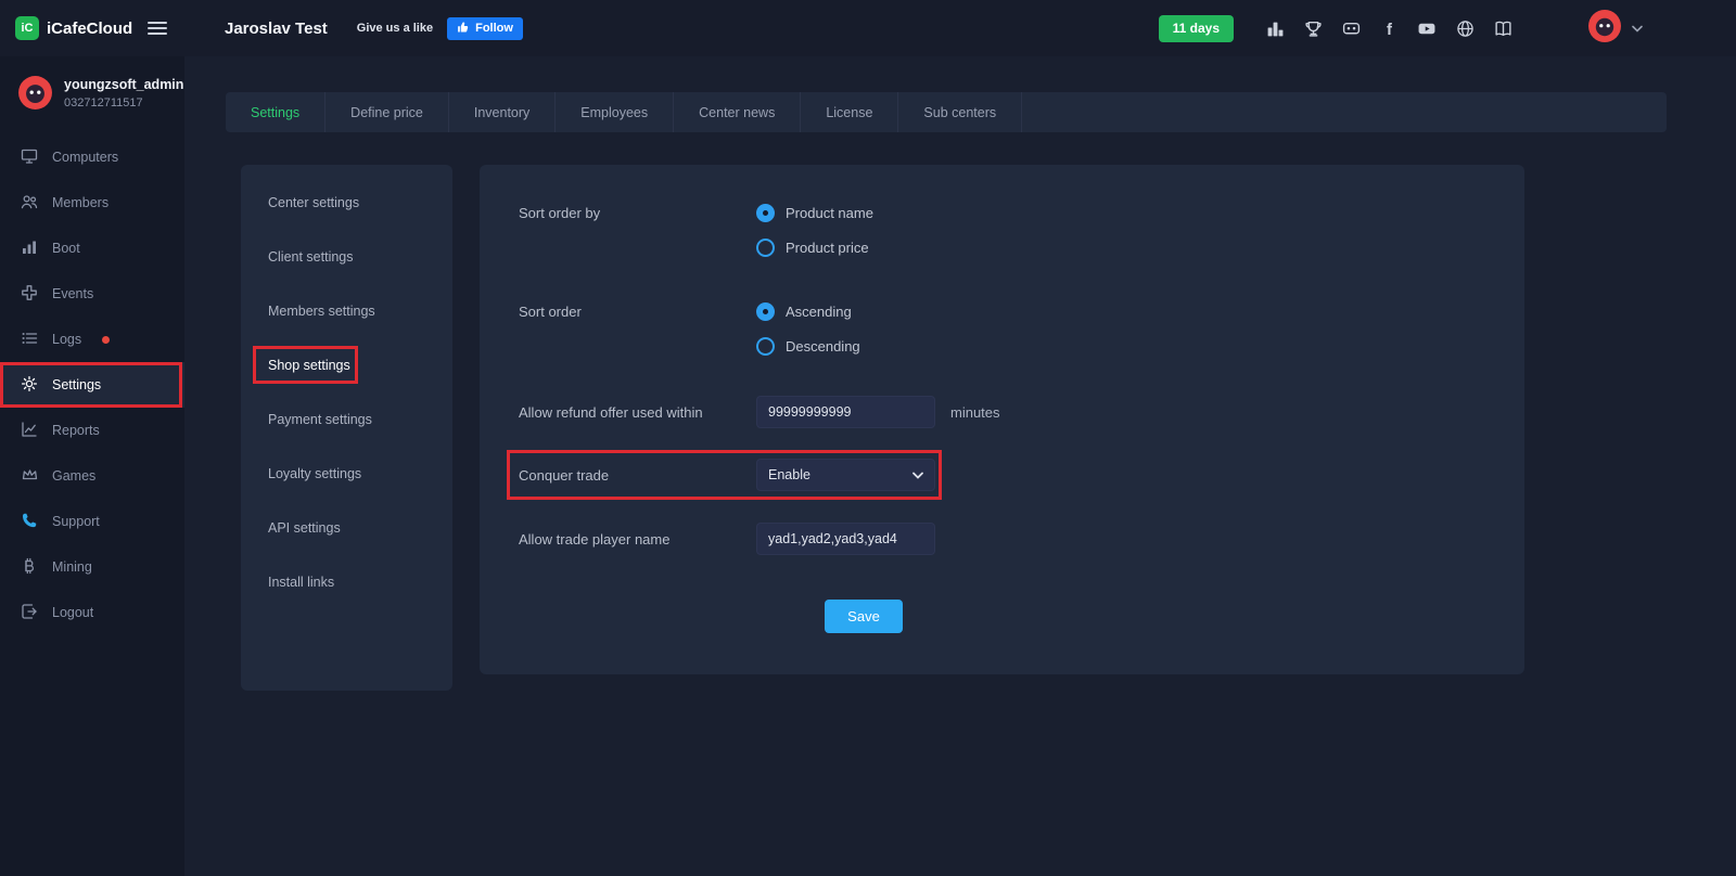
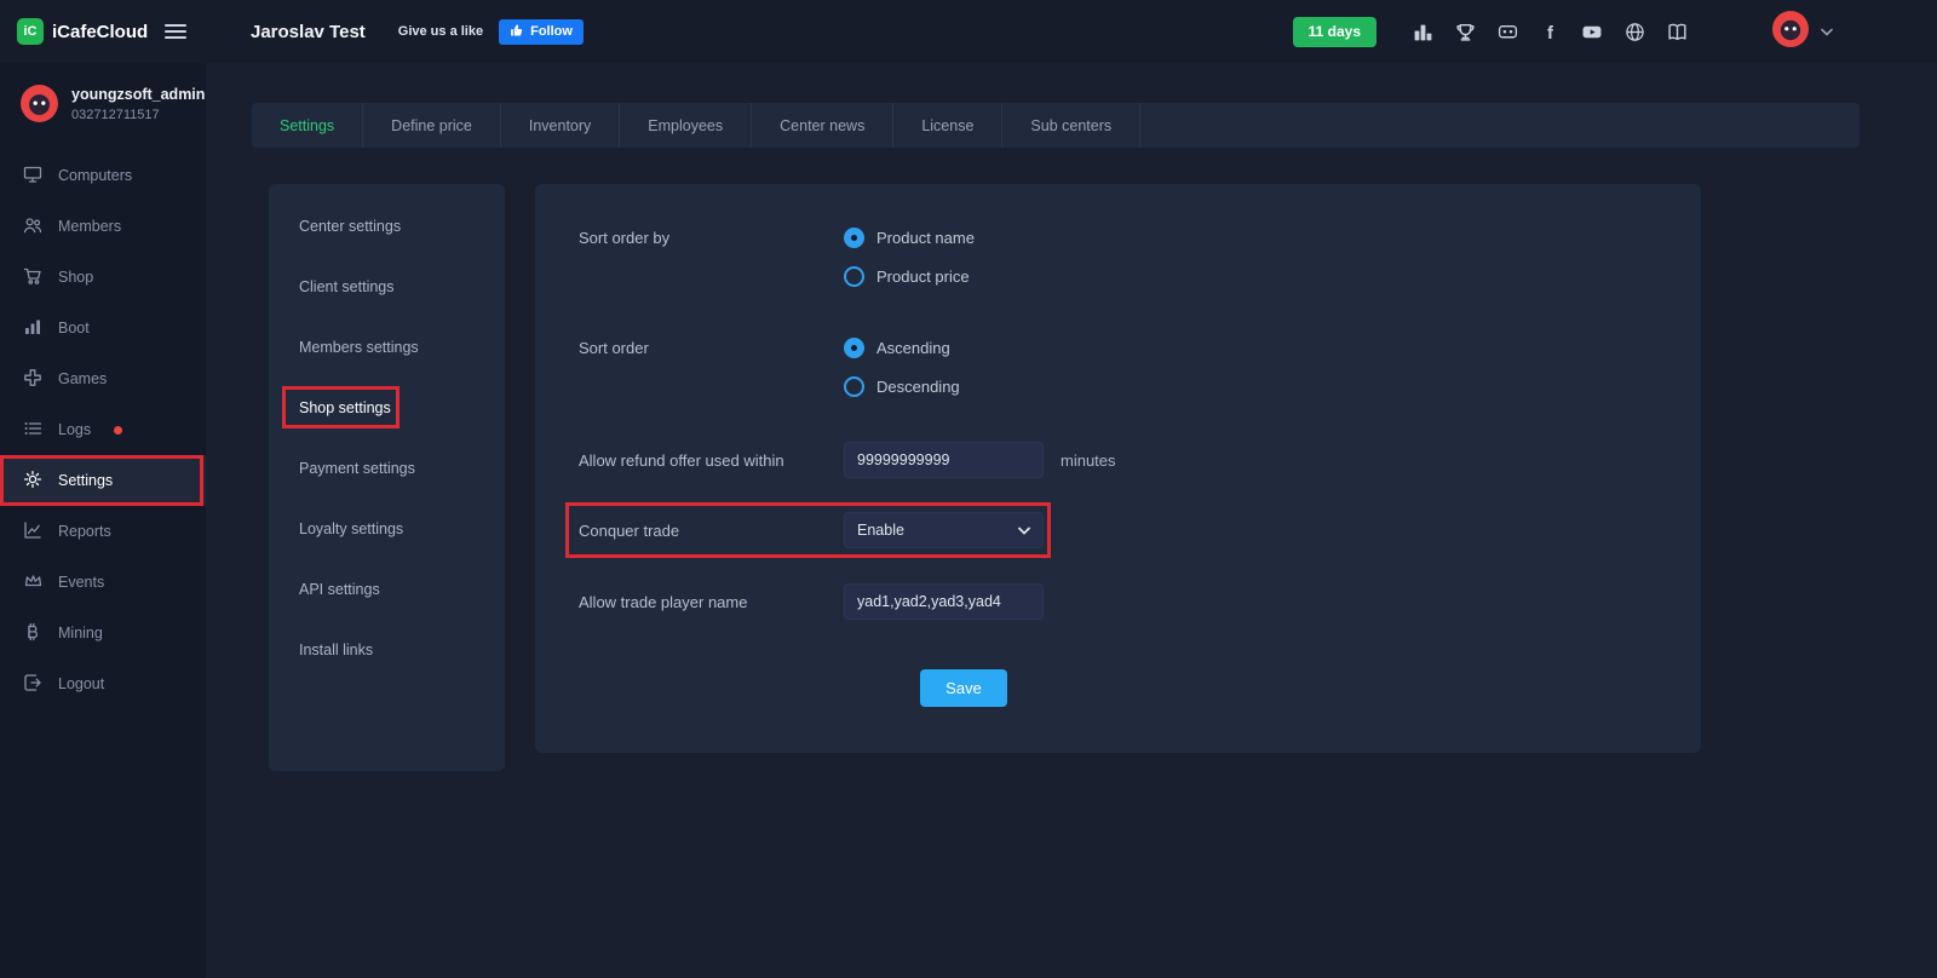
  iC
  iCafeCloud
  Jaroslav Test
  Give us a like
  Follow
  11 days
  f
  youngzsoft_admin
  032712711517
  Computers
  Members
+ Shop
  Boot
- Events
+ Games
  Logs
  Settings
  Reports
- Games
+ Events
- Support
  Mining
  Logout
  Settings
  Define price
  Inventory
  Employees
  Center news
  License
  Sub centers
  Center settings
  Client settings
  Members settings
  Shop settings
  Payment settings
  Loyalty settings
  API settings
  Install links
  Sort order by
  Product name
  Product price
  Sort order
  Ascending
  Descending
  Allow refund offer used within
  99999999999
  minutes
  Conquer trade
  Enable
  Allow trade player name
  yad1,yad2,yad3,yad4
  Save
